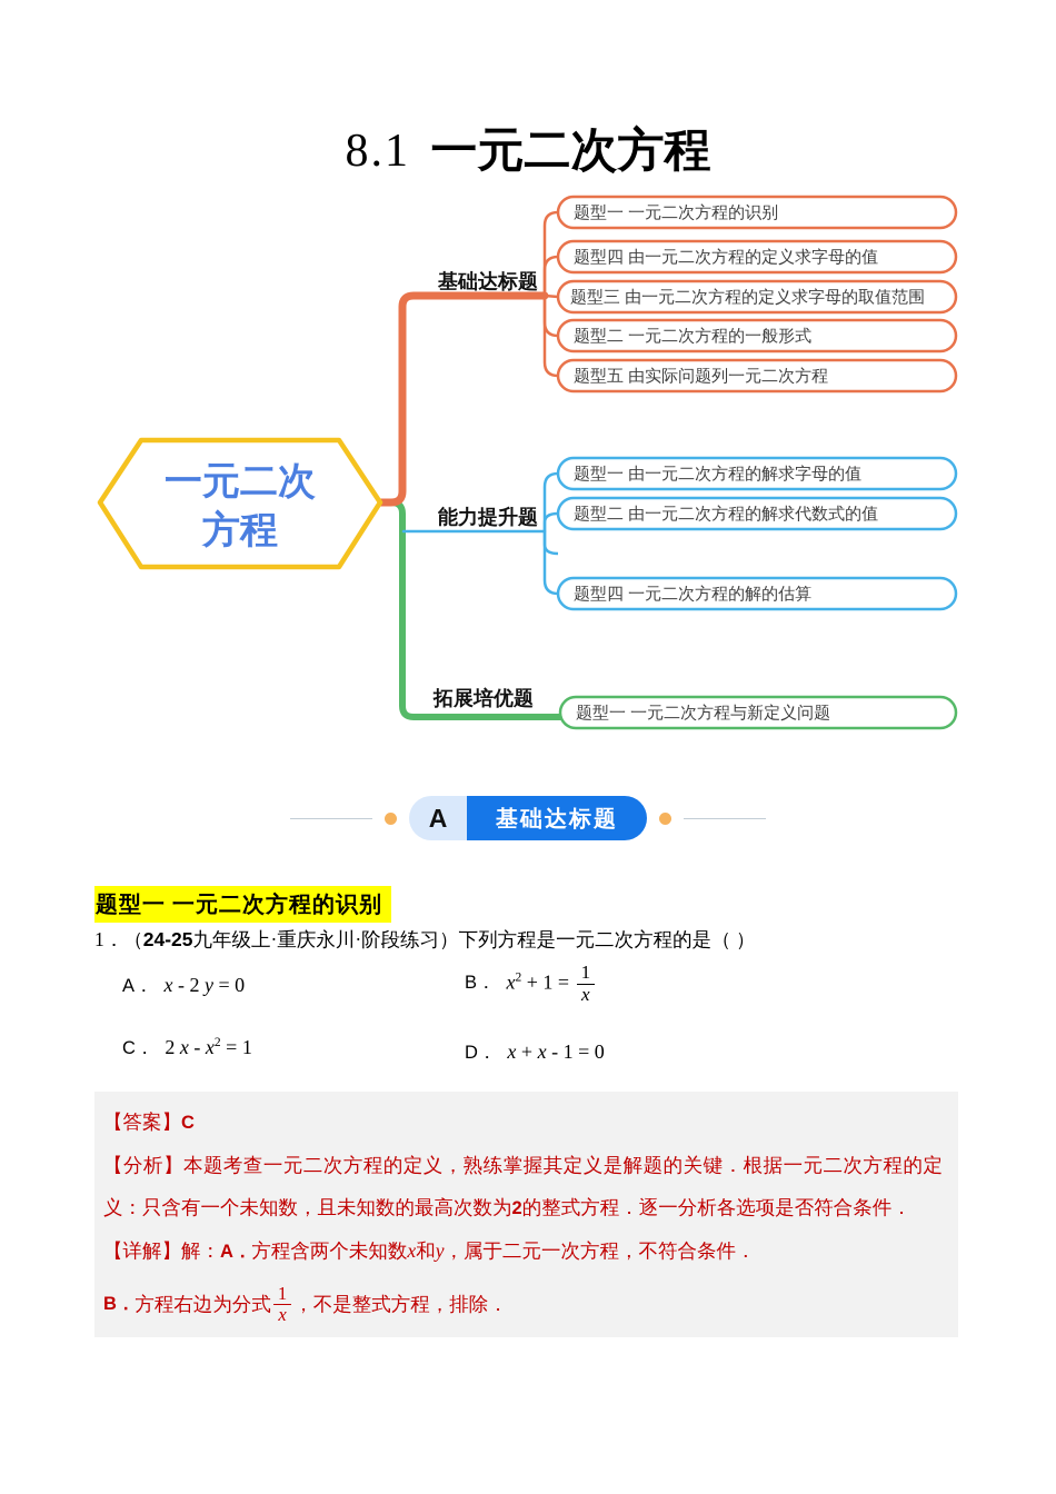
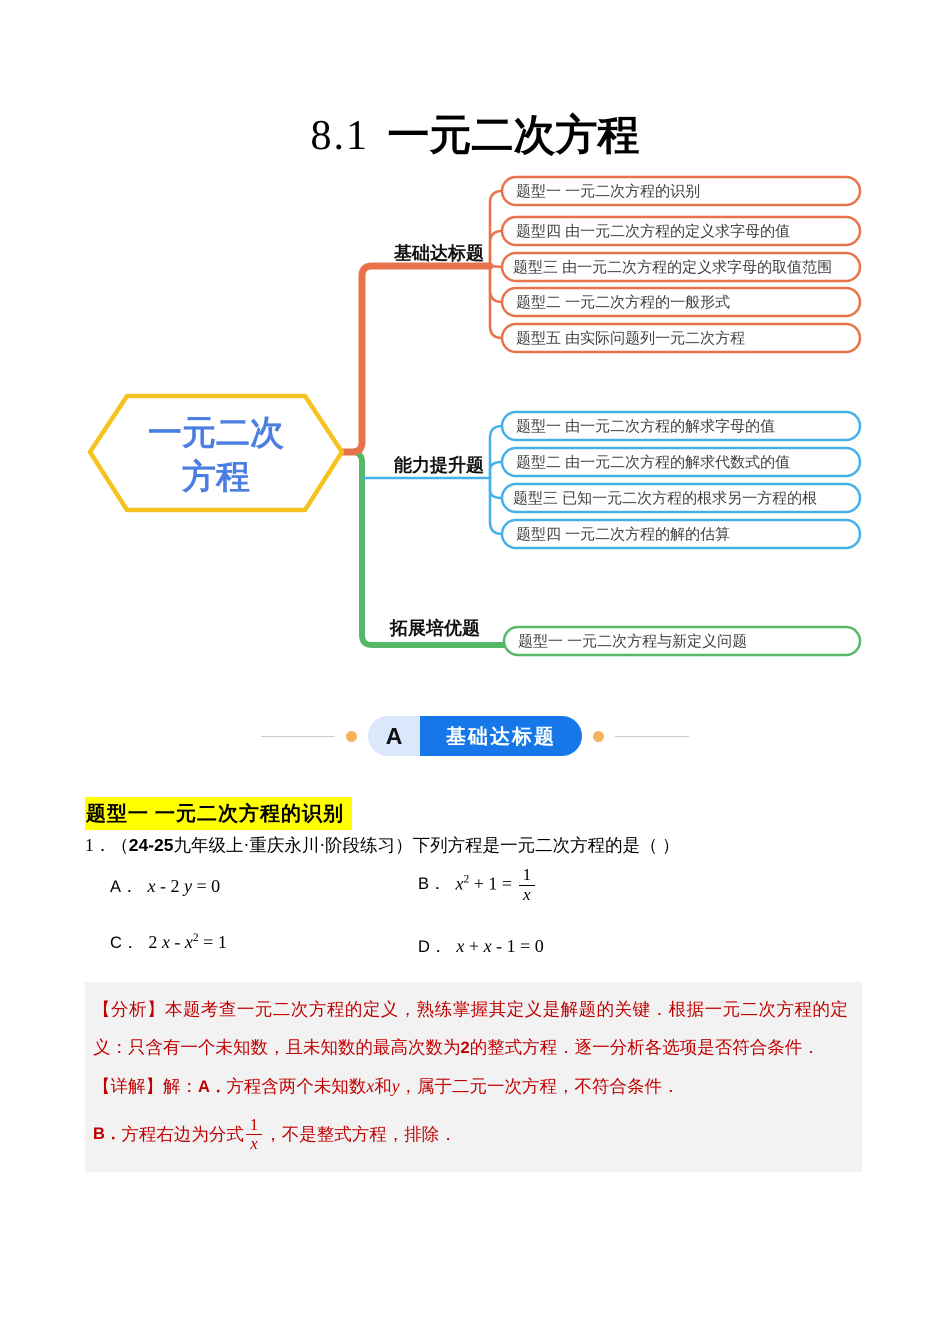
  8.1 一元二次方程
  题型一 一元二次方程的识别
  题型四 由一元二次方程的定义求字母的值
  题型三 由一元二次方程的定义求字母的取值范围
  题型二 一元二次方程的一般形式
  题型五 由实际问题列一元二次方程
  题型一 由一元二次方程的解求字母的值
  题型二 由一元二次方程的解求代数式的值
+ 题型三 已知一元二次方程的根求另一方程的根
  题型四 一元二次方程的解的估算
  题型一 一元二次方程与新定义问题
  基础达标题
  能力提升题
  拓展培优题
  一元二次
  方程
  A
  基础达标题
  题型一 一元二次方程的识别
  1．（24-25九年级上·重庆永川·阶段练习）下列方程是一元二次方程的是（ ）
  A． x - 2 y = 0
  B． x2 + 1 =
  1
  x
  C． 2 x - x2 = 1
  D． x + x - 1 = 0
- 【答案】C
  【分析】本题考查一元二次方程的定义，熟练掌握其定义是解题的关键．根据一元二次方程的定义：只含有一个未知数，且未知数的最高次数为2的整式方程．逐一分析各选项是否符合条件．
  【详解】解：A．方程含两个未知数x和y，属于二元一次方程，不符合条件．
  B．
  方程右边为分式
  1
  x
  ，不是整式方程，排除．
